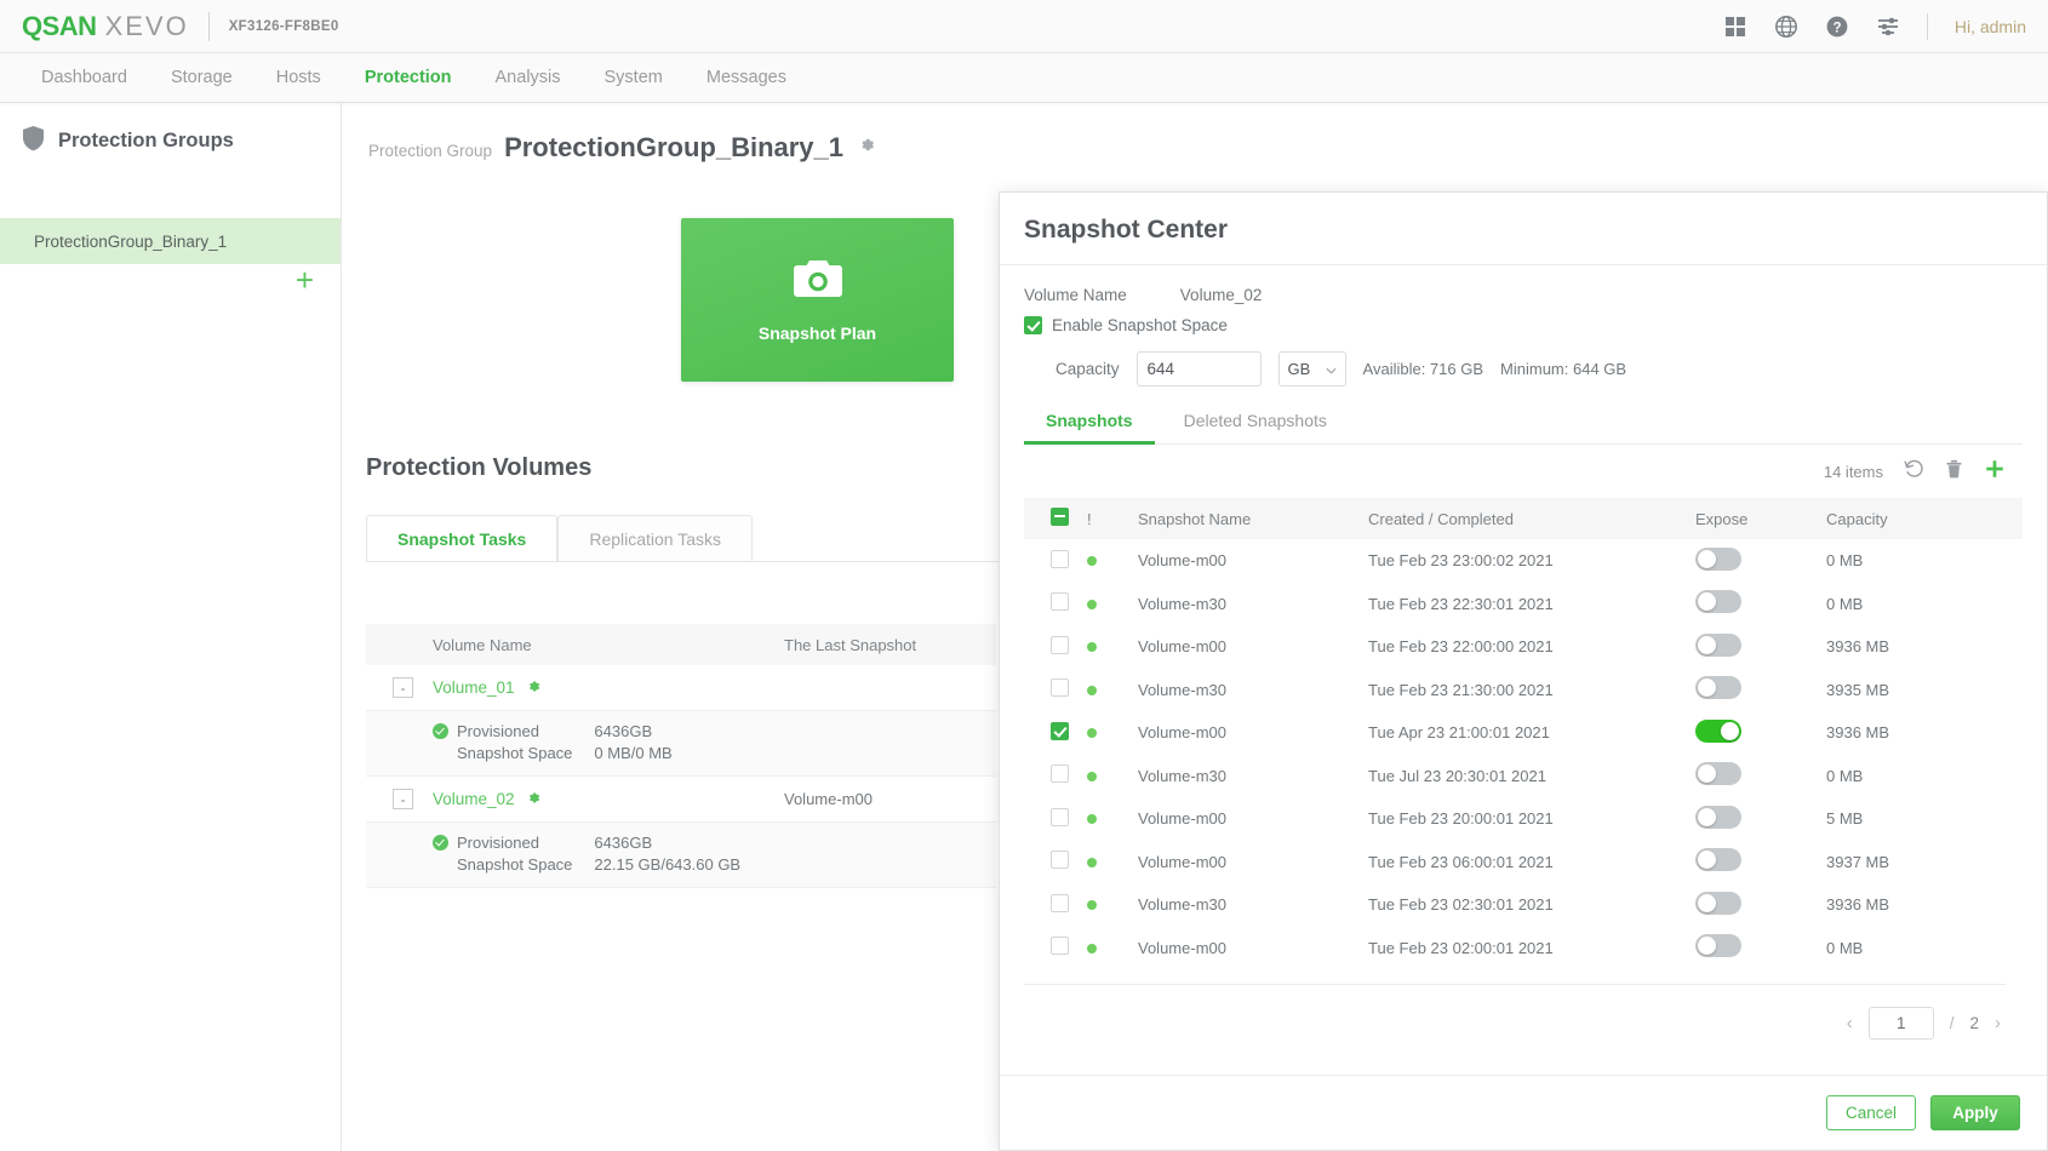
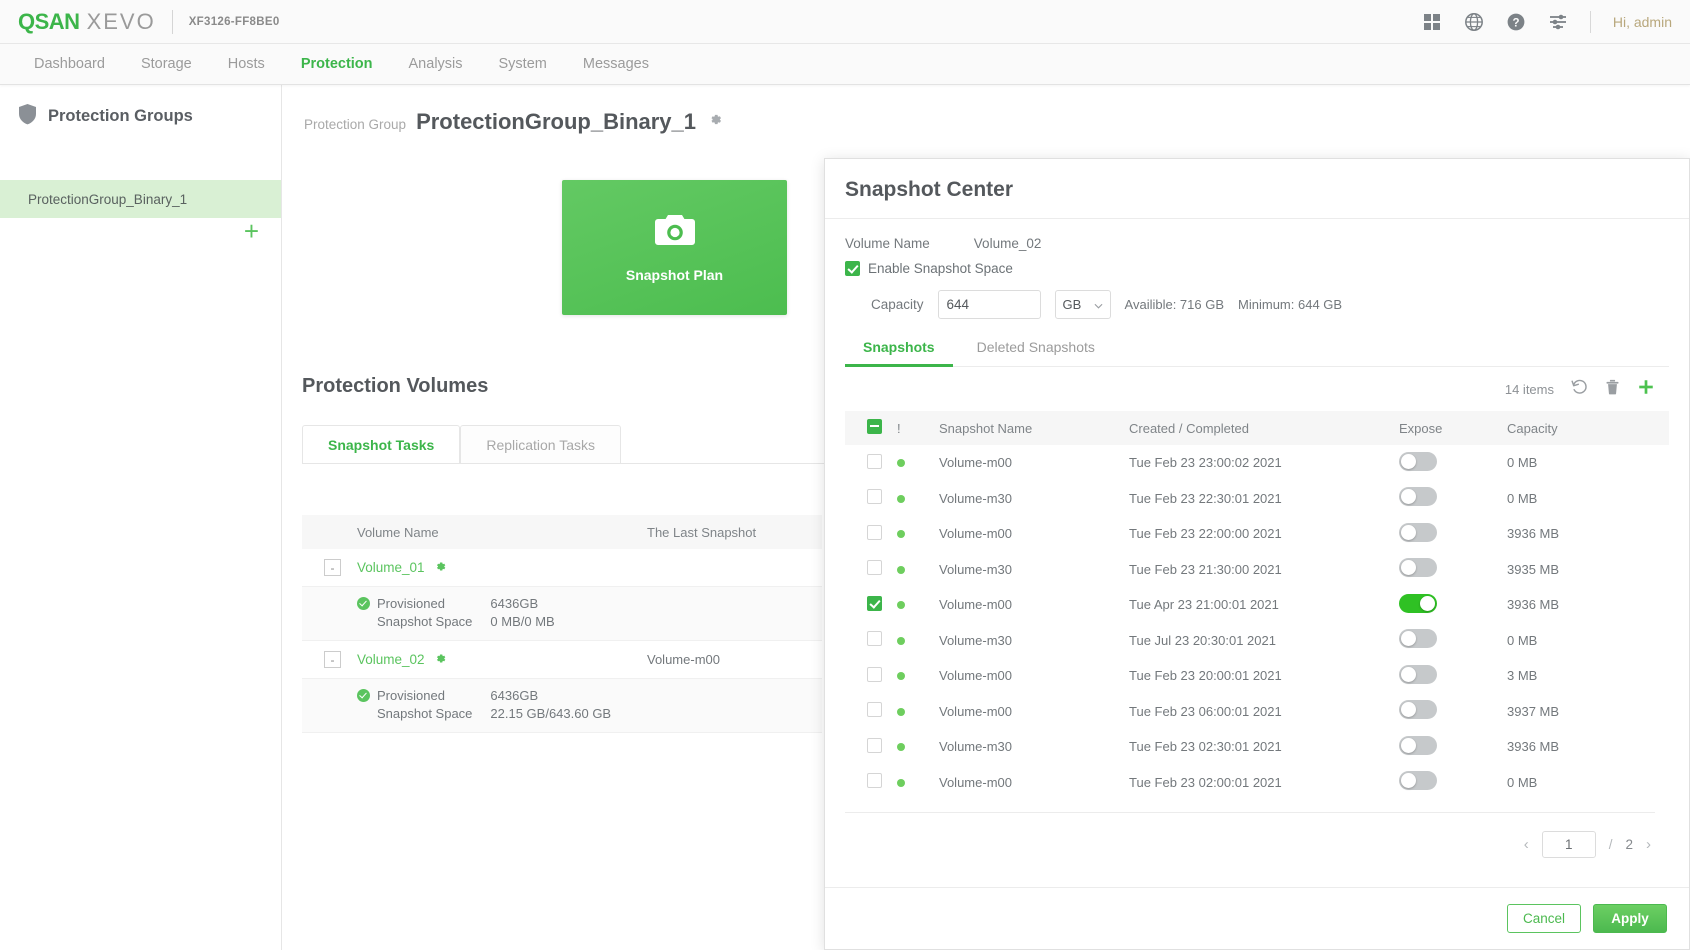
  QSAN
  XEVO
  XF3126-FF8BE0
  ?
  Hi, admin
  Dashboard
  Storage
  Hosts
  Protection
  Analysis
  System
  Messages
  Protection Groups
  +
  ProtectionGroup_Binary_1
  Protection Group
  ProtectionGroup_Binary_1
  Snapshot Plan
  Protection Volumes
  Snapshot Tasks
  Replication Tasks
  Volume Name
  The Last Snapshot
  -
  Volume_01
  Provisioned
  Snapshot Space
  6436GB
  0 MB/0 MB
  -
  Volume_02
  Volume-m00
  Provisioned
  Snapshot Space
  6436GB
  22.15 GB/643.60 GB
  Snapshot Center
  Volume Name
  Volume_02
  Enable Snapshot Space
  Capacity
  644
  GB
  Availible: 716 GB
  Minimum: 644 GB
  Snapshots
  Deleted Snapshots
  14 items
  	!	Snapshot Name	Created / Completed	Expose	Capacity
  		Volume-m00	Tue Feb 23 23:00:02 2021		0 MB
  		Volume-m30	Tue Feb 23 22:30:01 2021		0 MB
  		Volume-m00	Tue Feb 23 22:00:00 2021		3936 MB
  		Volume-m30	Tue Feb 23 21:30:00 2021		3935 MB
  		Volume-m00	Tue Apr 23 21:00:01 2021		3936 MB
  		Volume-m30	Tue Jul 23 20:30:01 2021		0 MB
- 		Volume-m00	Tue Feb 23 20:00:01 2021		5 MB
+ 		Volume-m00	Tue Feb 23 20:00:01 2021		3 MB
  		Volume-m00	Tue Feb 23 06:00:01 2021		3937 MB
  		Volume-m30	Tue Feb 23 02:30:01 2021		3936 MB
  		Volume-m00	Tue Feb 23 02:00:01 2021		0 MB
  ‹
  1
  /
  2
  ›
  Cancel
  Apply
